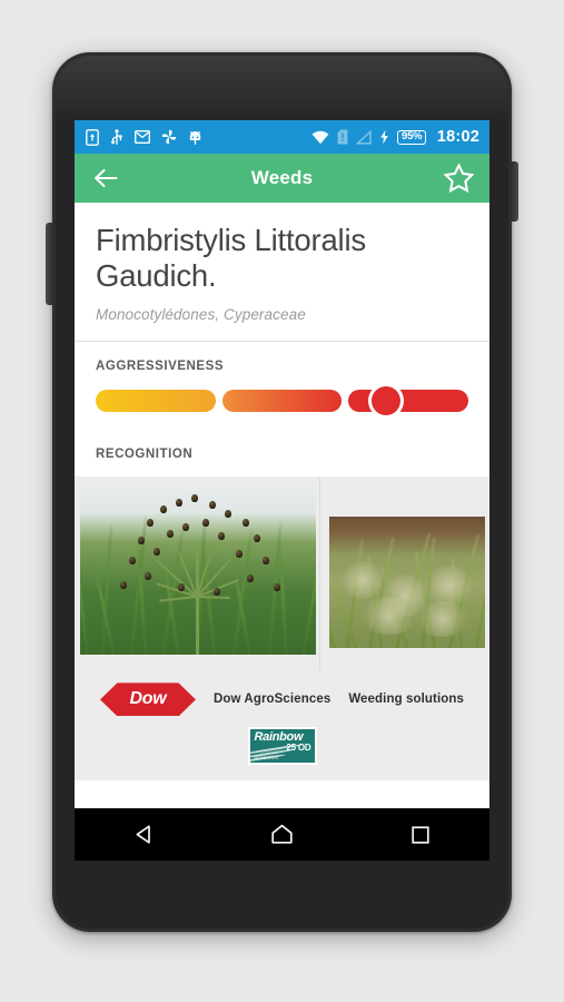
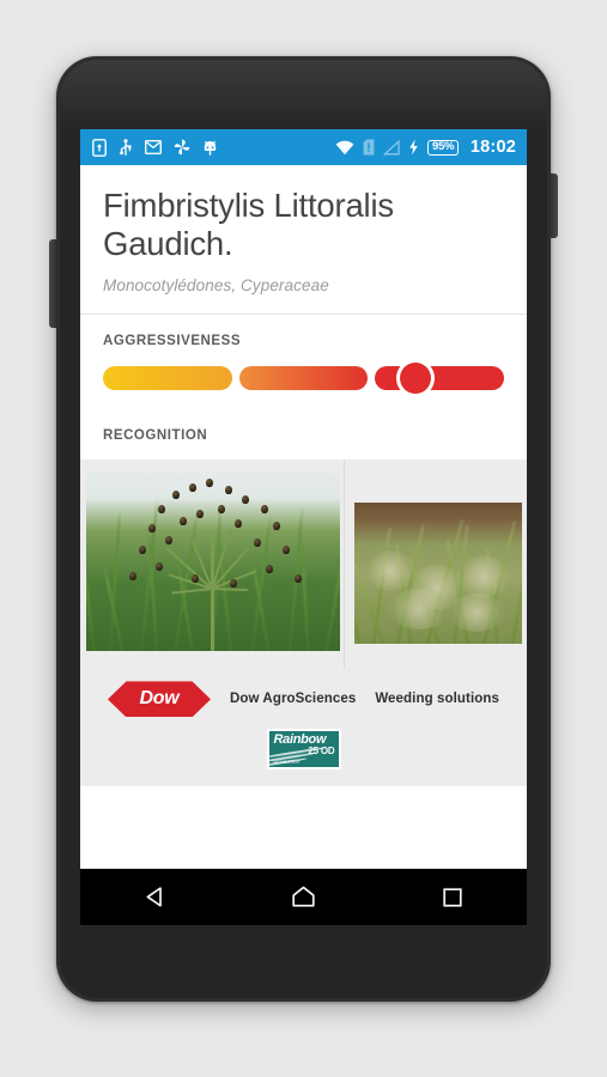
  95%
  18:02
- Weeds
  Fimbristylis Littoralis Gaudich.
  Monocotylédones, Cyperaceae
  AGGRESSIVENESS
  RECOGNITION
  Dow
  Dow AgroSciences
  Weeding solutions
  Rainbow
  25 OD
